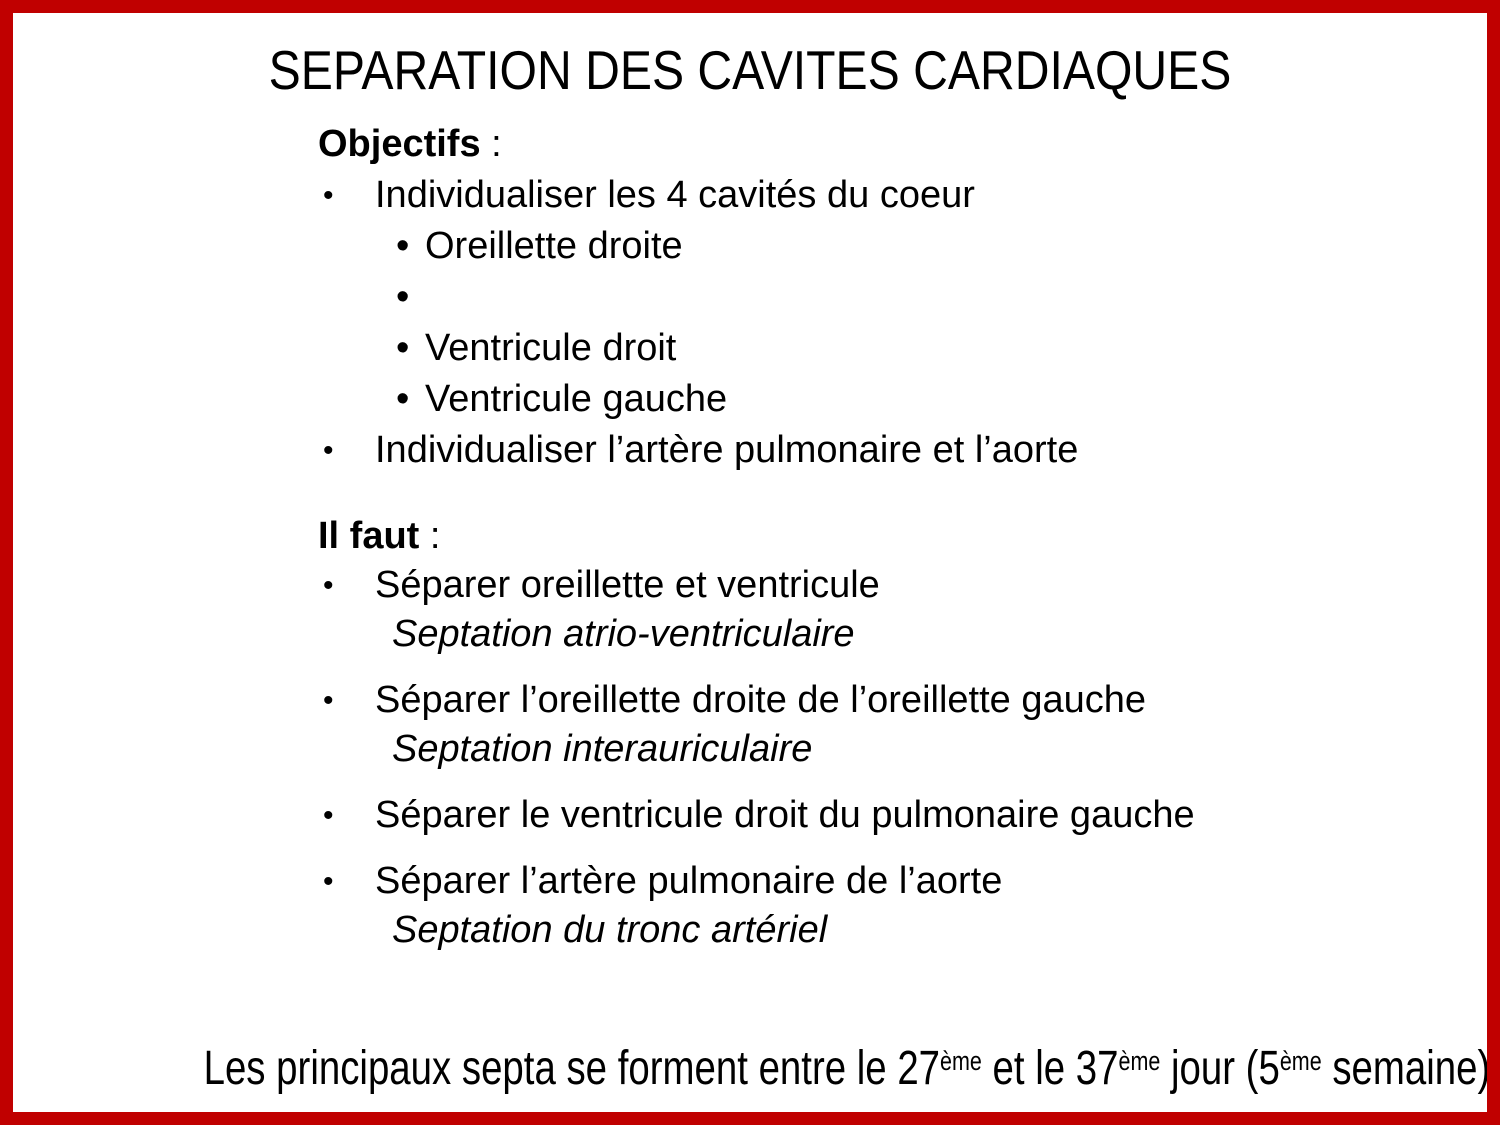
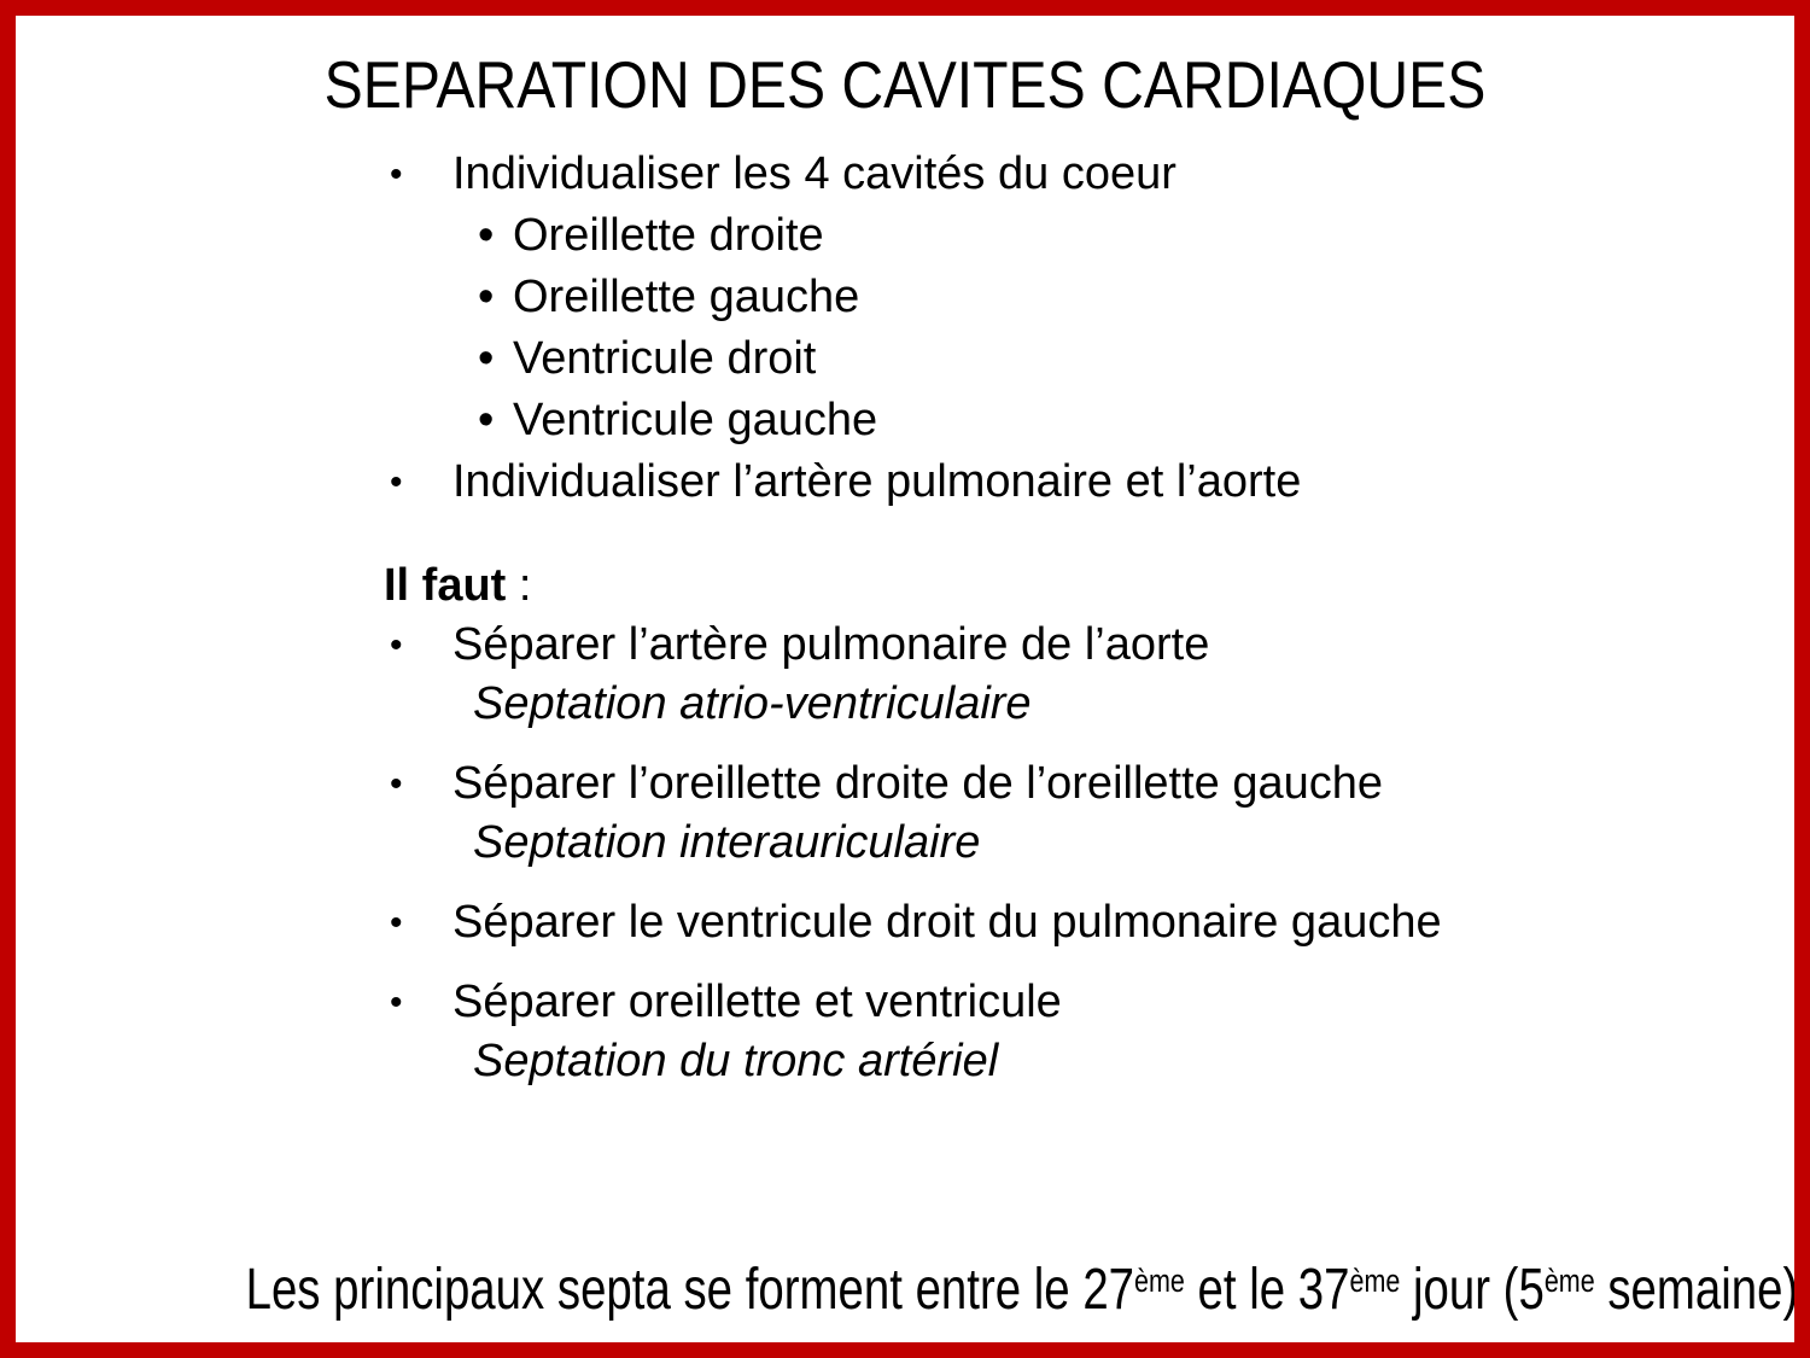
  SEPARATION DES CAVITES CARDIAQUES
- Objectifs :
  •
  Individualiser les 4 cavités du coeur
  •
  Oreillette droite
  •
+ Oreillette gauche
  •
  Ventricule droit
  •
  Ventricule gauche
  •
  Individualiser l’artère pulmonaire et l’aorte
  Il faut :
  •
- Séparer oreillette et ventricule
+ Séparer l’artère pulmonaire de l’aorte
  Septation atrio-ventriculaire
  •
  Séparer l’oreillette droite de l’oreillette gauche
  Septation interauriculaire
  •
  Séparer le ventricule droit du pulmonaire gauche
  •
- Séparer l’artère pulmonaire de l’aorte
+ Séparer oreillette et ventricule
  Septation du tronc artériel
  Les principaux septa se forment entre le 27ème et le 37ème jour (5ème semaine)
